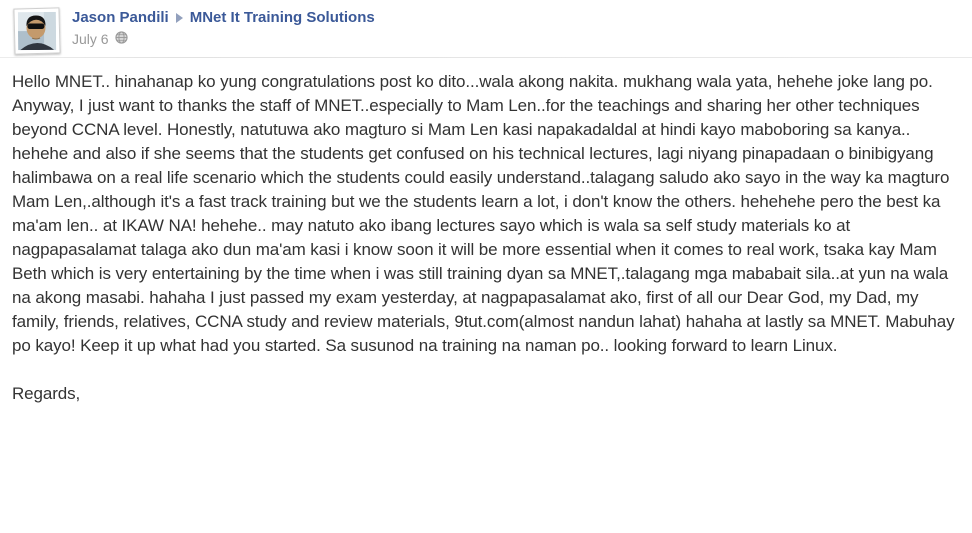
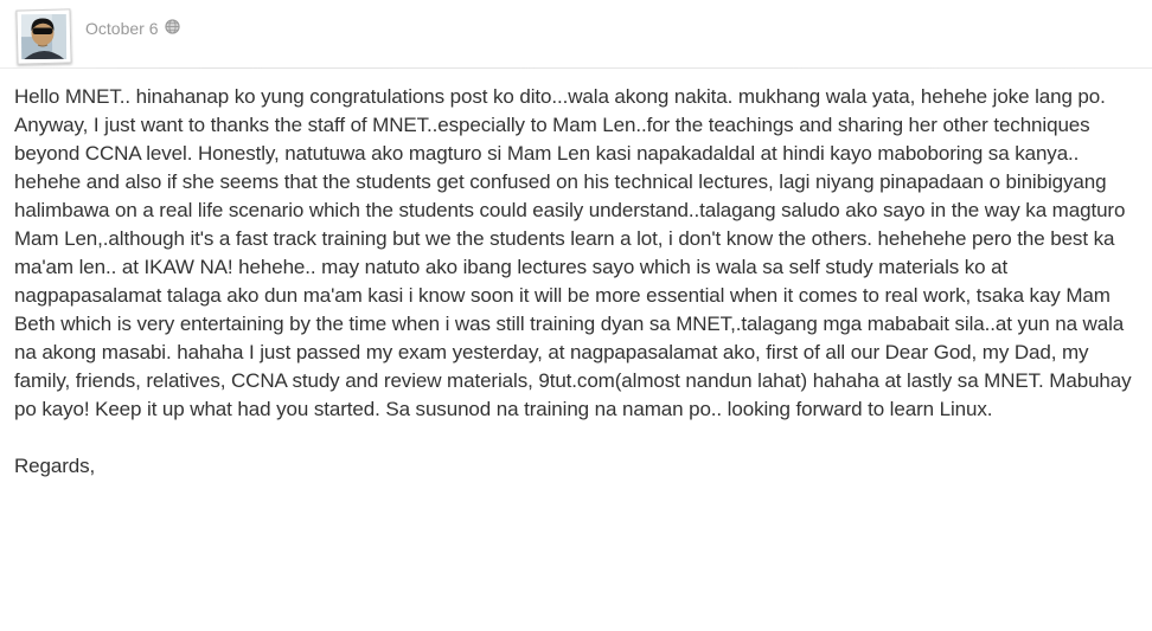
- Jason Pandili
- MNet It Training Solutions
- July 6
+ October 6
  Hello MNET.. hinahanap ko yung congratulations post ko dito...wala akong nakita. mukhang wala yata, hehehe joke lang po. Anyway, I just want to thanks the staff of MNET..especially to Mam Len..for the teachings and sharing her other techniques beyond CCNA level. Honestly, natutuwa ako magturo si Mam Len kasi napakadaldal at hindi kayo maboboring sa kanya.. hehehe and also if she seems that the students get confused on his technical lectures, lagi niyang pinapadaan o binibigyang halimbawa on a real life scenario which the students could easily understand..talagang saludo ako sayo in the way ka magturo Mam Len,.although it's a fast track training but we the students learn a lot, i don't know the others. hehehehe pero the best ka ma'am len.. at IKAW NA! hehehe.. may natuto ako ibang lectures sayo which is wala sa self study materials ko at nagpapasalamat talaga ako dun ma'am kasi i know soon it will be more essential when it comes to real work, tsaka kay Mam Beth which is very entertaining by the time when i was still training dyan sa MNET,.talagang mga mababait sila..at yun na wala na akong masabi. hahaha I just passed my exam yesterday, at nagpapasalamat ako, first of all our Dear God, my Dad, my family, friends, relatives, CCNA study and review materials, 9tut.com(almost nandun lahat) hahaha at lastly sa MNET. Mabuhay po kayo! Keep it up what had you started. Sa susunod na training na naman po.. looking forward to learn Linux.
  Regards,
